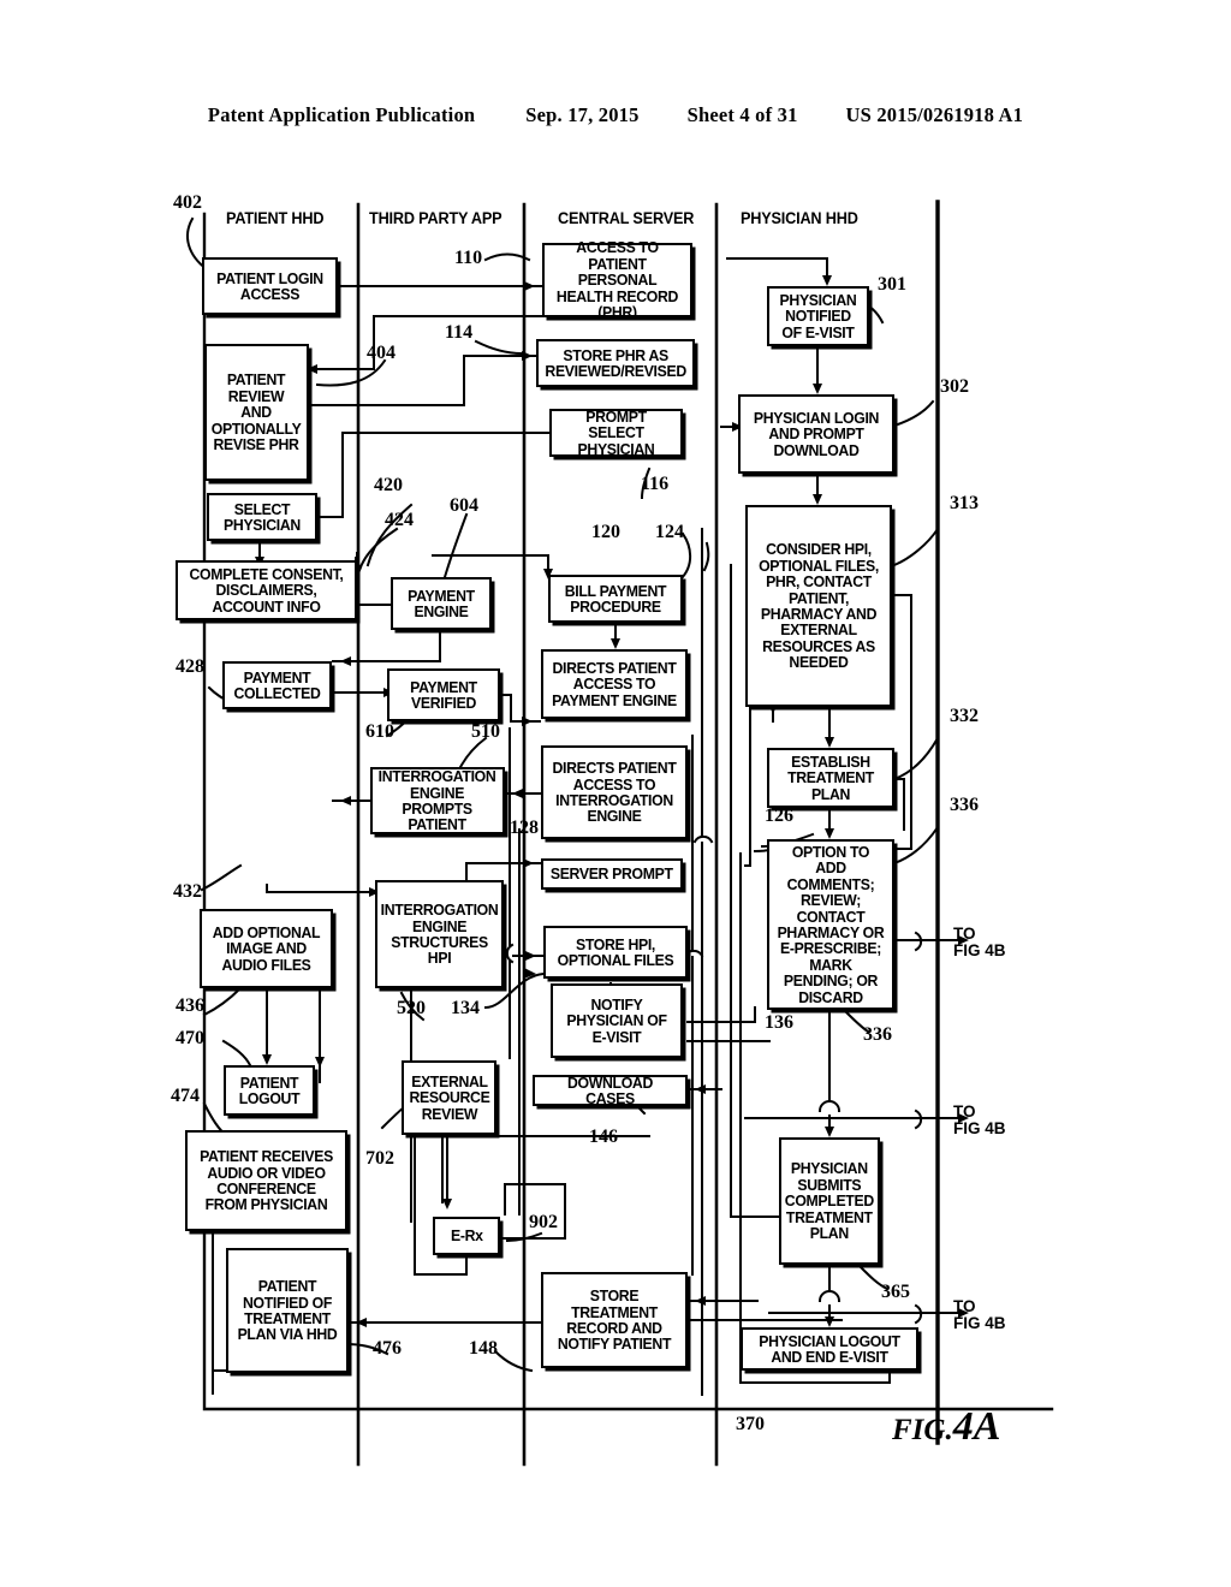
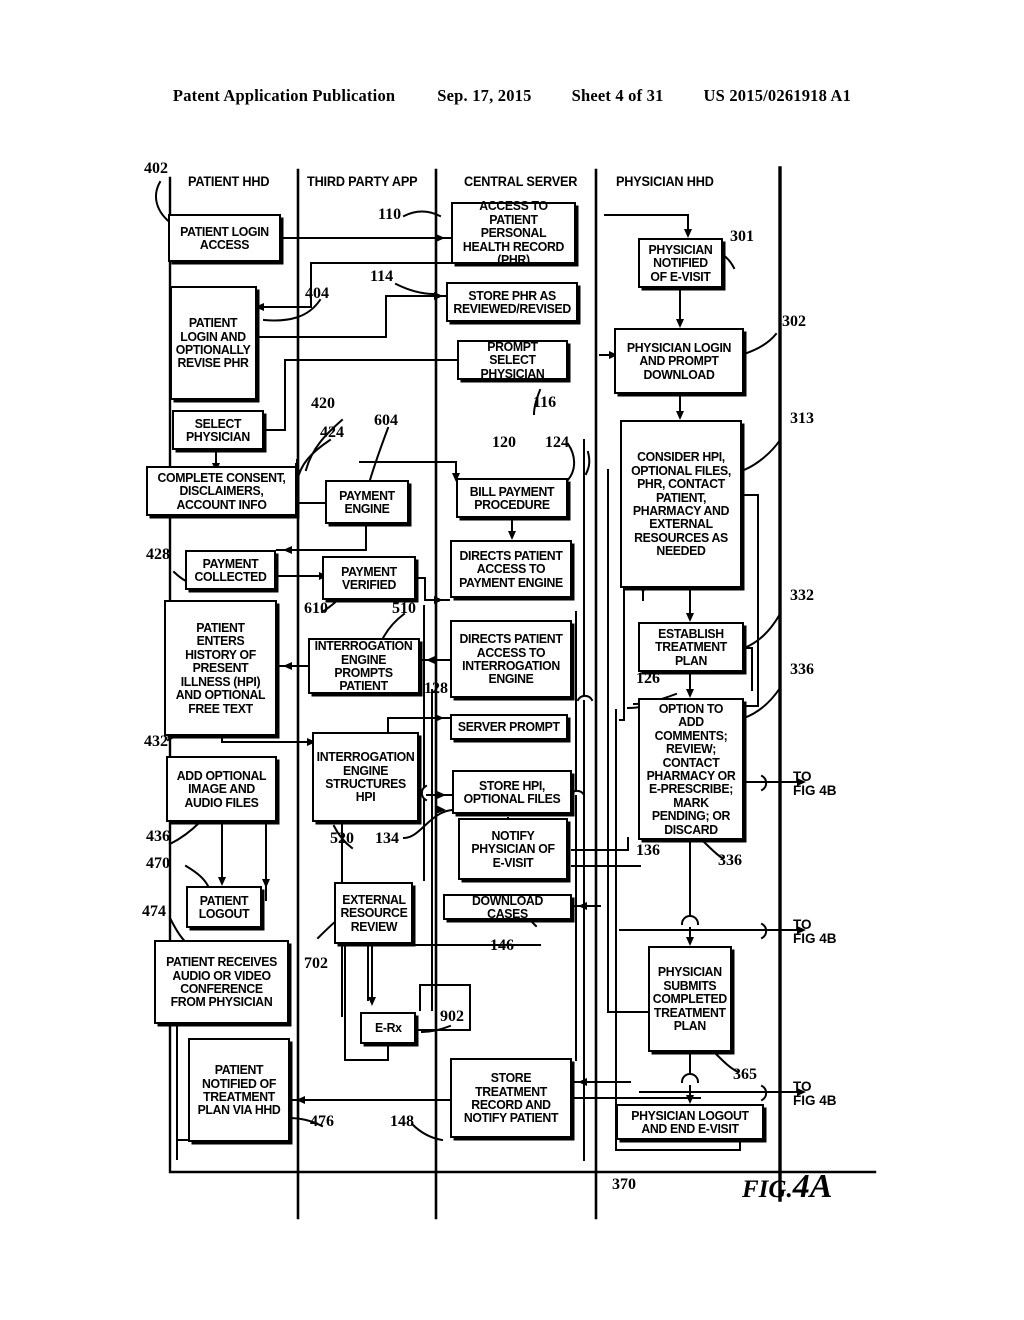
  Patent Application Publication Sep. 17, 2015 Sheet 4 of 31 US 2015/0261918 A1
  PATIENT HHD
  THIRD PARTY APP
  CENTRAL SERVER
  PHYSICIAN HHD
  PATIENT LOGIN ACCESS
- PATIENT REVIEW AND OPTIONALLY REVISE PHR
+ PATIENT LOGIN AND OPTIONALLY REVISE PHR
  SELECT PHYSICIAN
  COMPLETE CONSENT, DISCLAIMERS, ACCOUNT INFO
  PAYMENT COLLECTED
+ PATIENT ENTERS HISTORY OF PRESENT ILLNESS (HPI) AND OPTIONAL FREE TEXT
  ADD OPTIONAL IMAGE AND AUDIO FILES
  PATIENT LOGOUT
  PATIENT RECEIVES AUDIO OR VIDEO CONFERENCE FROM PHYSICIAN
  PATIENT NOTIFIED OF TREATMENT PLAN VIA HHD
  PAYMENT ENGINE
  PAYMENT VERIFIED
  INTERROGATION ENGINE PROMPTS PATIENT
  INTERROGATION ENGINE STRUCTURES HPI
  EXTERNAL RESOURCE REVIEW
  E-Rx
  ACCESS TO PATIENT PERSONAL HEALTH RECORD (PHR)
  STORE PHR AS REVIEWED/REVISED
  PROMPT SELECT PHYSICIAN
  BILL PAYMENT PROCEDURE
  DIRECTS PATIENT ACCESS TO PAYMENT ENGINE
  DIRECTS PATIENT ACCESS TO INTERROGATION ENGINE
  SERVER PROMPT
  STORE HPI, OPTIONAL FILES
  NOTIFY PHYSICIAN OF E-VISIT
  DOWNLOAD CASES
  STORE TREATMENT RECORD AND NOTIFY PATIENT
  PHYSICIAN NOTIFIED OF E-VISIT
  PHYSICIAN LOGIN AND PROMPT DOWNLOAD
  CONSIDER HPI, OPTIONAL FILES, PHR, CONTACT PATIENT, PHARMACY AND EXTERNAL RESOURCES AS NEEDED
  ESTABLISH TREATMENT PLAN
  OPTION TO ADD COMMENTS; REVIEW; CONTACT PHARMACY OR E-PRESCRIBE; MARK PENDING; OR DISCARD
  PHYSICIAN SUBMITS COMPLETED TREATMENT PLAN
  PHYSICIAN LOGOUT AND END E-VISIT
  402
  404
  420
  424
  428
  432
  436
  470
  474
  476
  604
  610
  510
  520
  702
  902
  110
  114
  116
  120
  124
  126
  128
  134
  136
  146
  148
  301
  302
  313
  332
  336
  336
  365
  370
  TO
  FIG 4B
  TO
  FIG 4B
  TO
  FIG 4B
  FIG.4A
